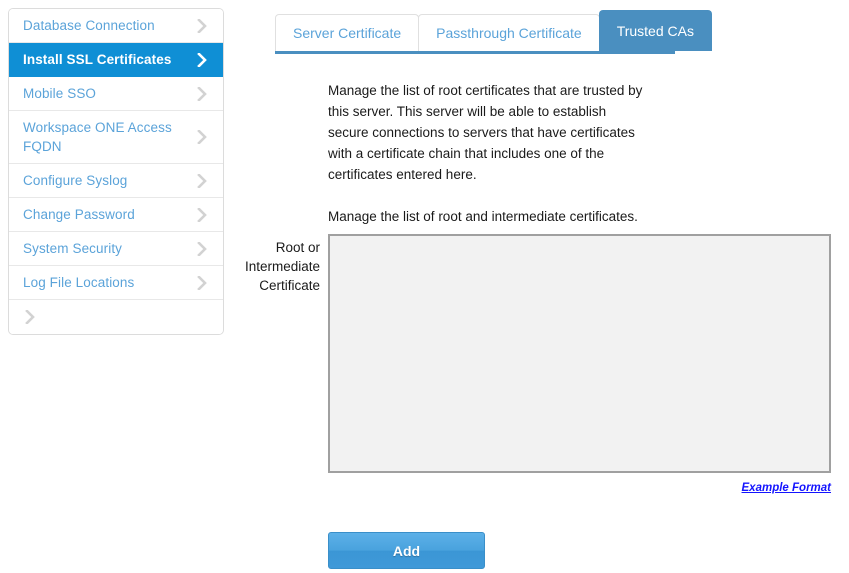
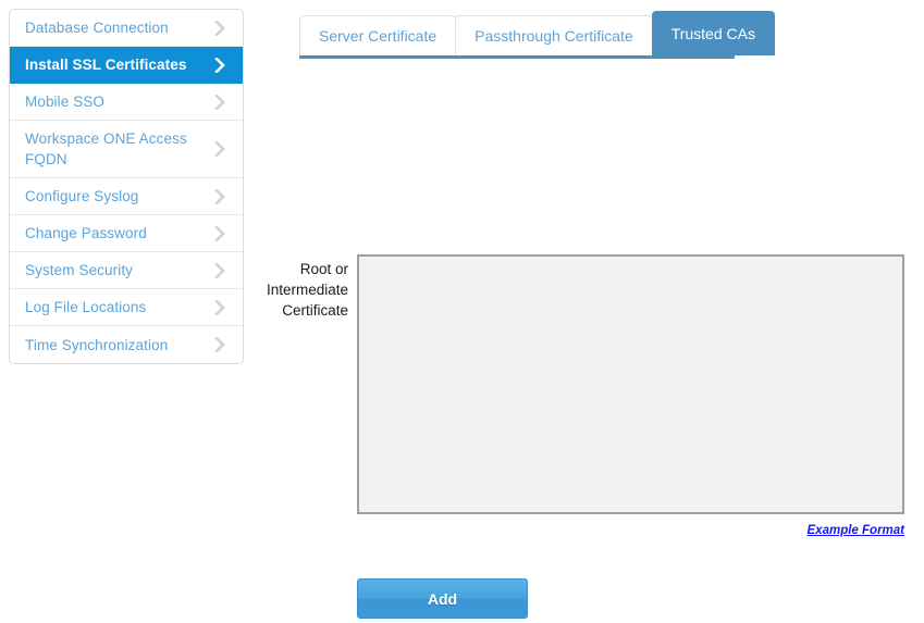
  Database Connection
  Install SSL Certificates
  Mobile SSO
  Workspace ONE Access FQDN
  Configure Syslog
  Change Password
  System Security
  Log File Locations
+ Time Synchronization
  Server Certificate
  Passthrough Certificate
  Trusted CAs
- Manage the list of root certificates that are trusted by this server. This server will be able to establish secure connections to servers that have certificates with a certificate chain that includes one of the certificates entered here.
- Manage the list of root and intermediate certificates.
  Root or Intermediate Certificate
  Example Format
  Add
